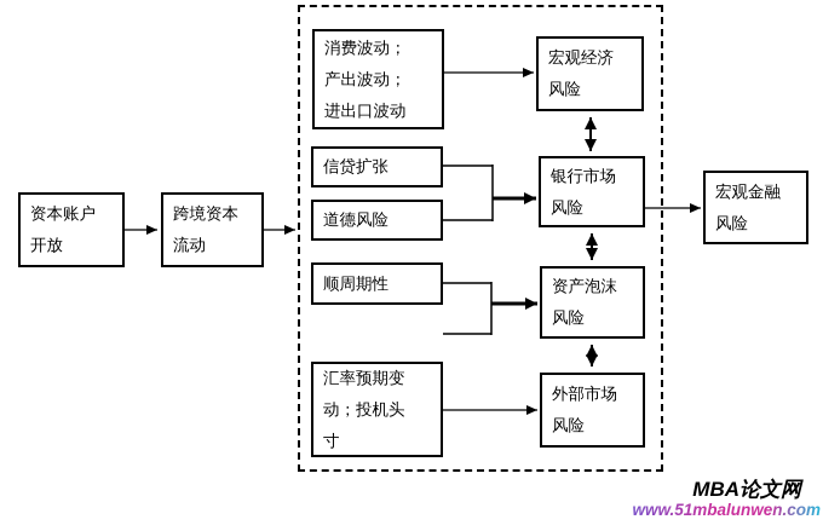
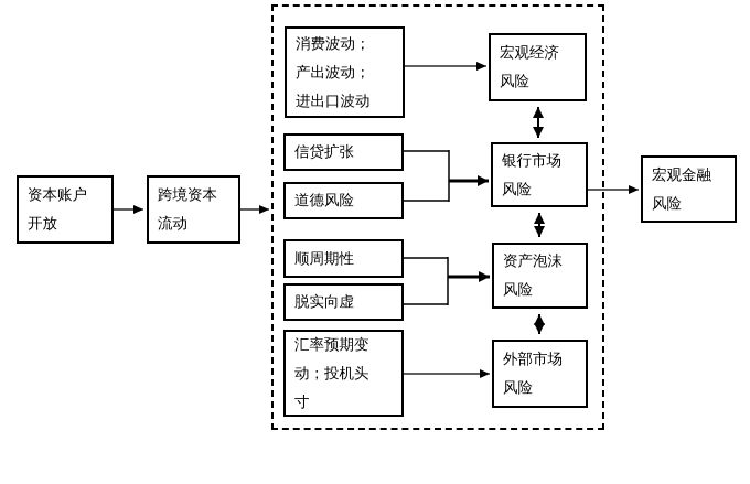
  资本账户
  开放
  跨境资本
  流动
  消费波动；
  产出波动；
  进出口波动
  信贷扩张
  道德风险
  顺周期性
+ 脱实向虚
  汇率预期变
  动；投机头
  寸
  宏观经济
  风险
  银行市场
  风险
  资产泡沫
  风险
  外部市场
  风险
  宏观金融
  风险
- MBA论文网
- www.51mbalunwen.com
